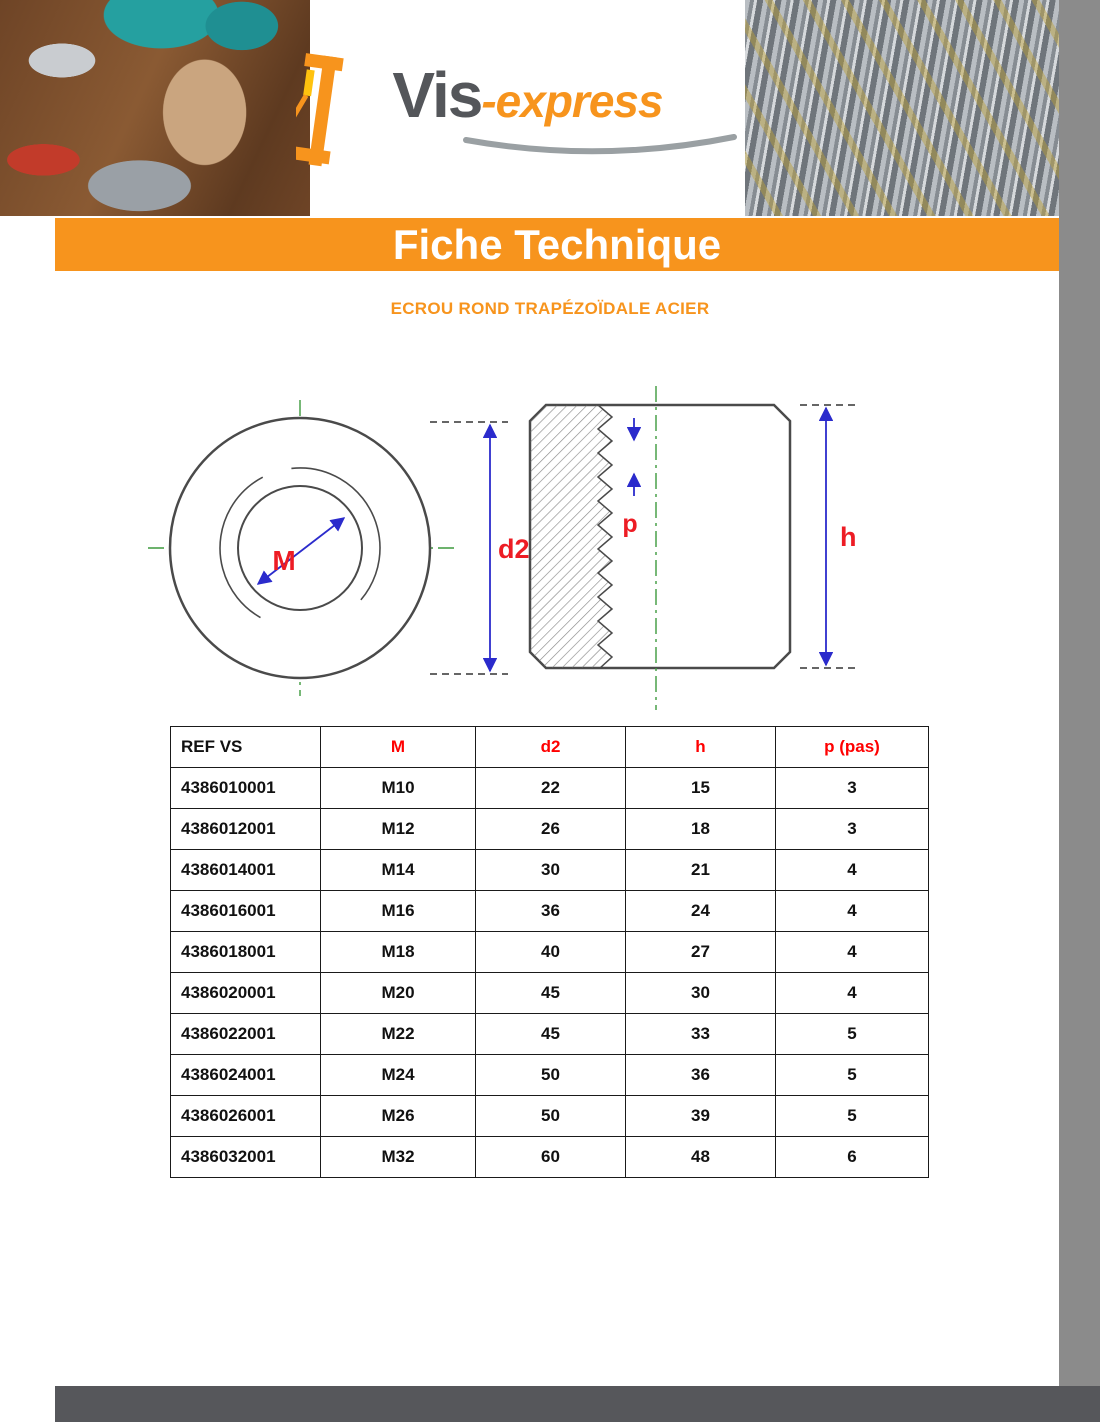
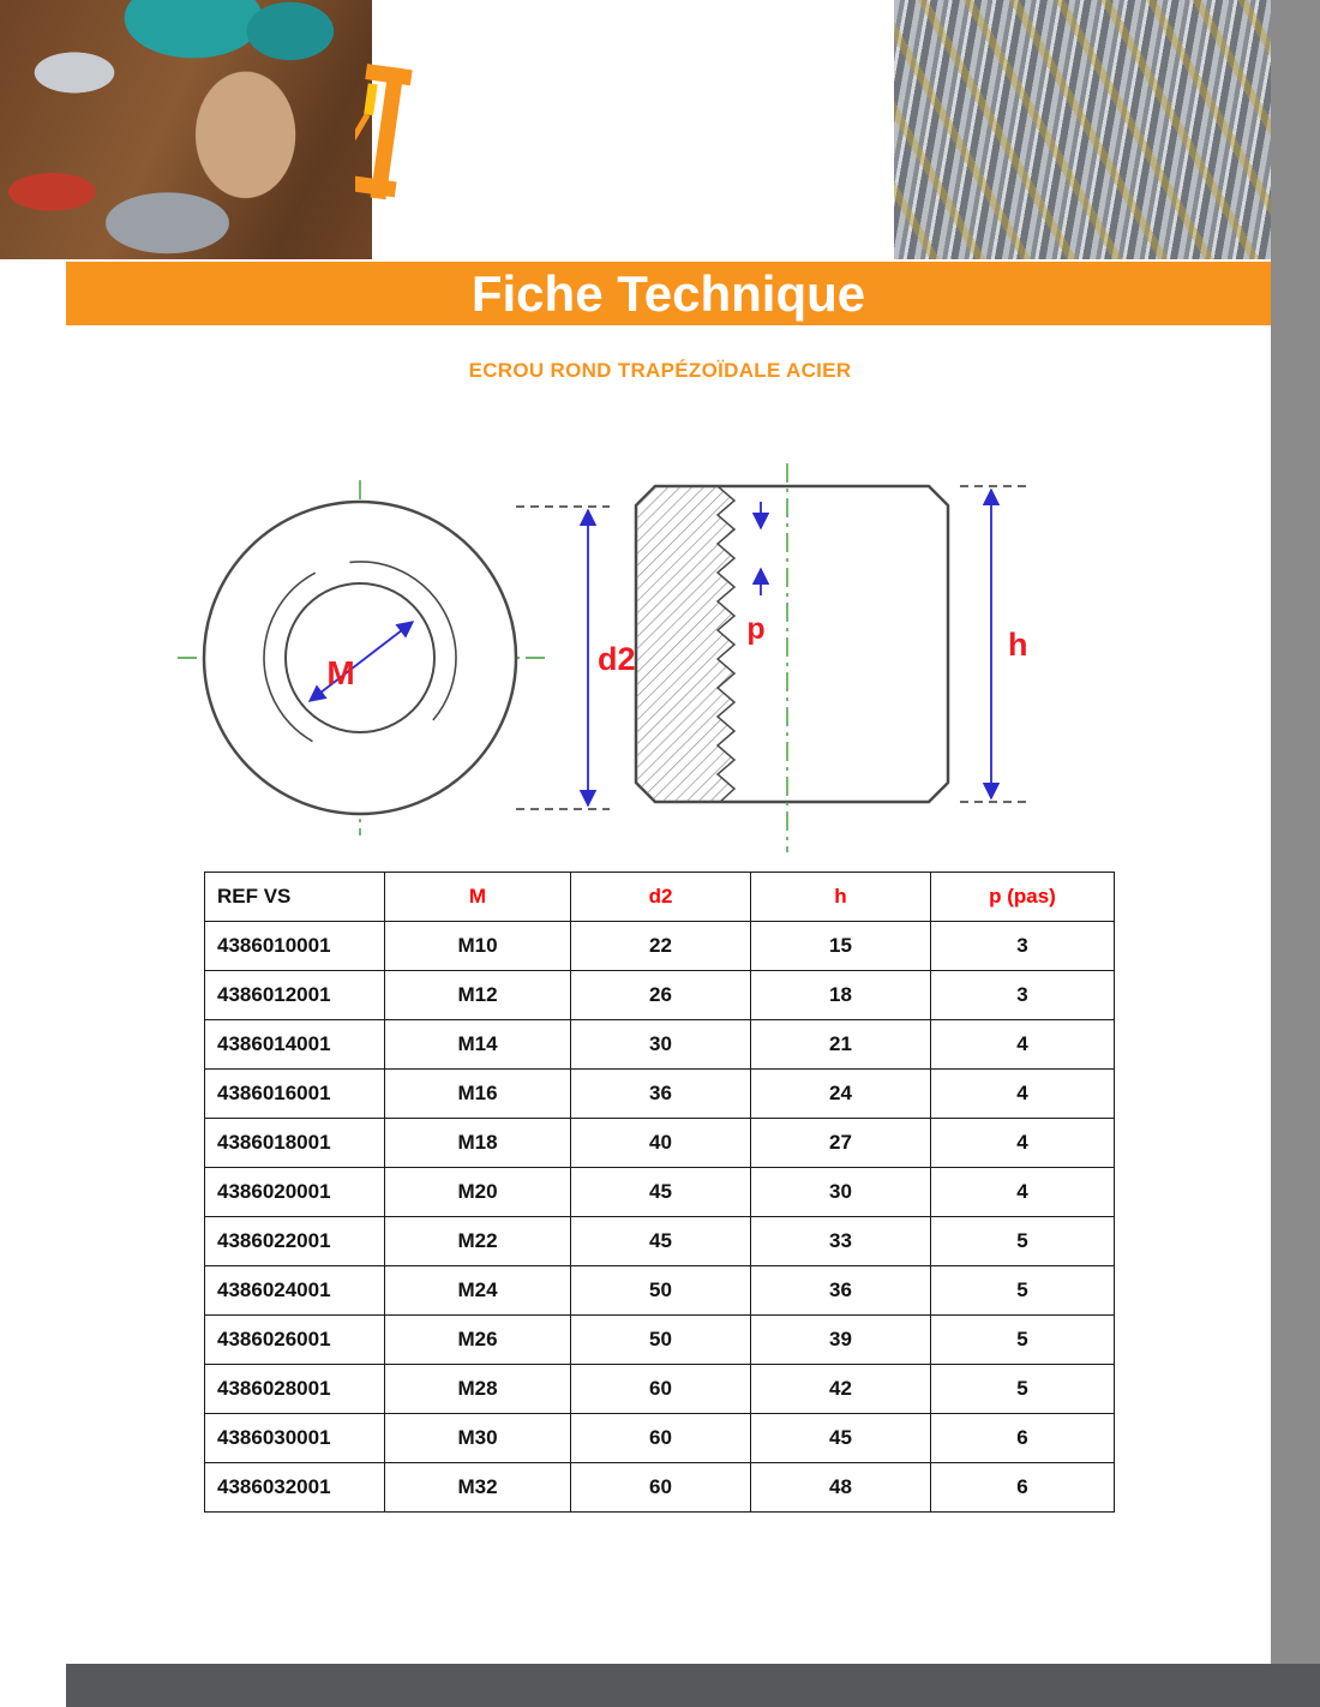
- Vis
- -express
  Fiche Technique
  ECROU ROND TRAPÉZOÏDALE ACIER
  M
  d2
  p
  h
  REF VS	M	d2	h	p (pas)
  4386010001	M10	22	15	3
  4386012001	M12	26	18	3
  4386014001	M14	30	21	4
  4386016001	M16	36	24	4
  4386018001	M18	40	27	4
  4386020001	M20	45	30	4
  4386022001	M22	45	33	5
  4386024001	M24	50	36	5
  4386026001	M26	50	39	5
+ 4386028001	M28	60	42	5
+ 4386030001	M30	60	45	6
  4386032001	M32	60	48	6
